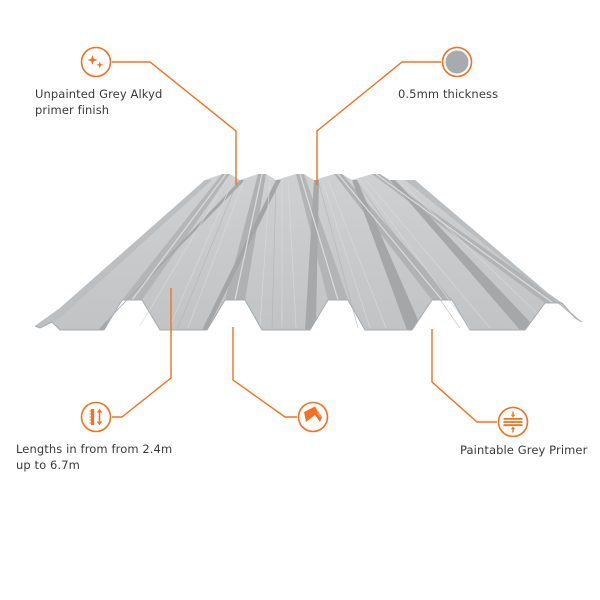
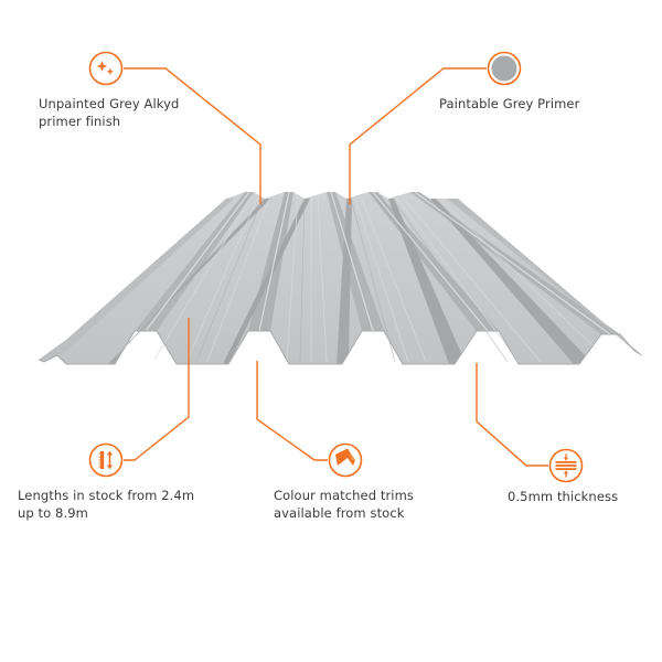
  Unpainted Grey Alkyd
  primer finish
- 0.5mm thickness
+ Paintable Grey Primer
- Lengths in from from 2.4m
+ Lengths in stock from 2.4m
- up to 6.7m
+ up to 8.9m
+ Colour matched trims
+ available from stock
- Paintable Grey Primer
+ 0.5mm thickness
